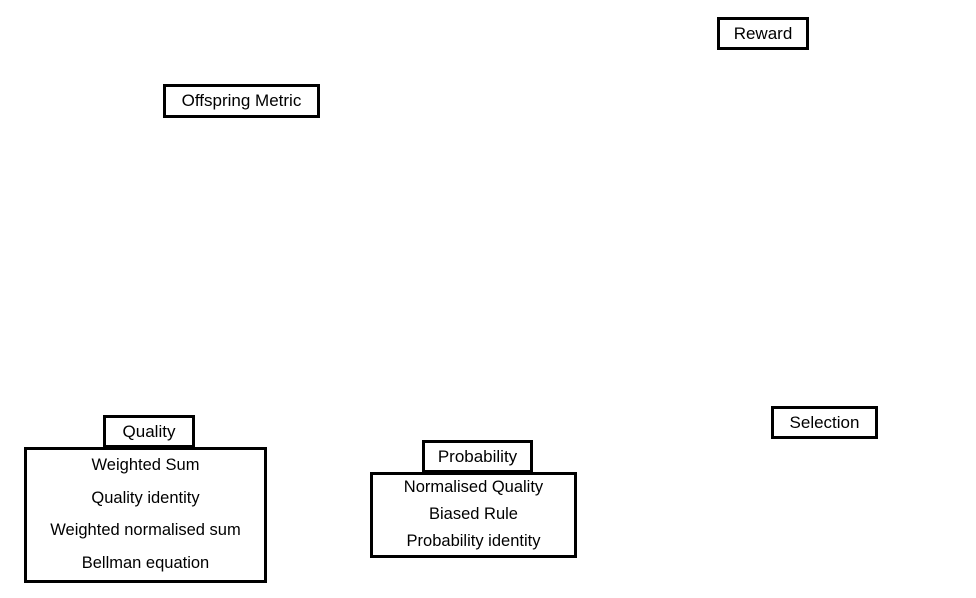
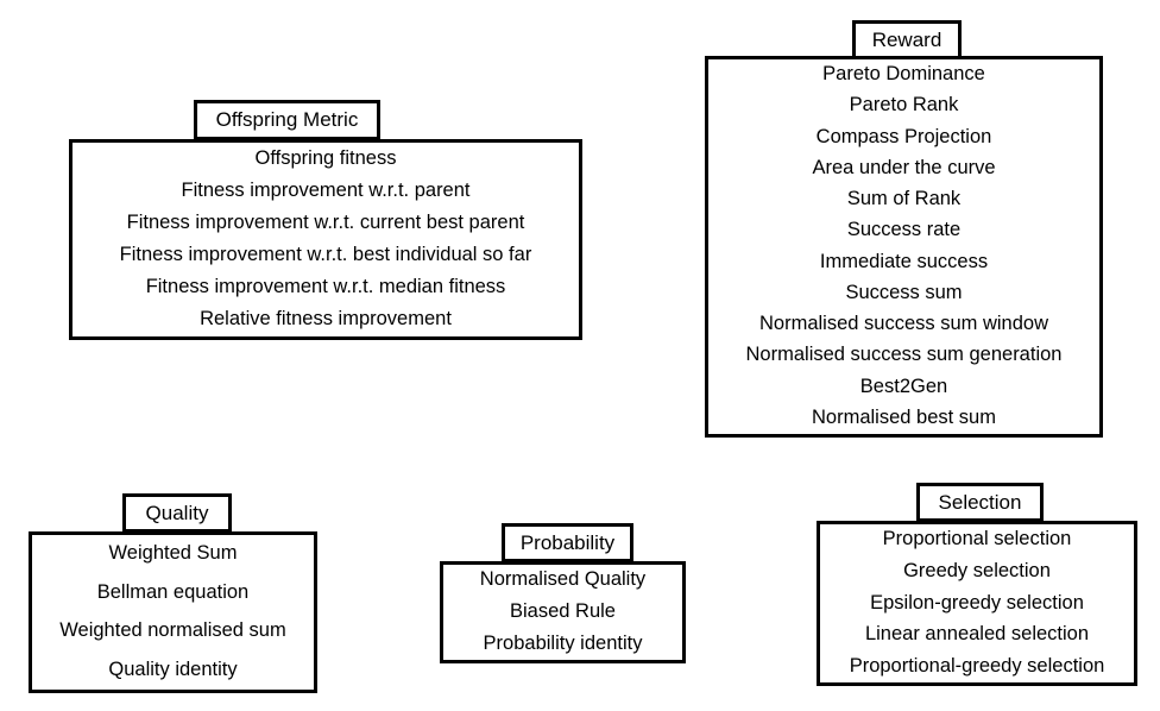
  Offspring Metric
+ Offspring fitness
+ Fitness improvement w.r.t. parent
+ Fitness improvement w.r.t. current best parent
+ Fitness improvement w.r.t. best individual so far
+ Fitness improvement w.r.t. median fitness
+ Relative fitness improvement
  Reward
+ Pareto Dominance
+ Pareto Rank
+ Compass Projection
+ Area under the curve
+ Sum of Rank
+ Success rate
+ Immediate success
+ Success sum
+ Normalised success sum window
+ Normalised success sum generation
+ Best2Gen
+ Normalised best sum
  Quality
  Weighted Sum
- Quality identity
+ Bellman equation
  Weighted normalised sum
- Bellman equation
+ Quality identity
  Probability
  Normalised Quality
  Biased Rule
  Probability identity
  Selection
+ Proportional selection
+ Greedy selection
+ Epsilon-greedy selection
+ Linear annealed selection
+ Proportional-greedy selection
